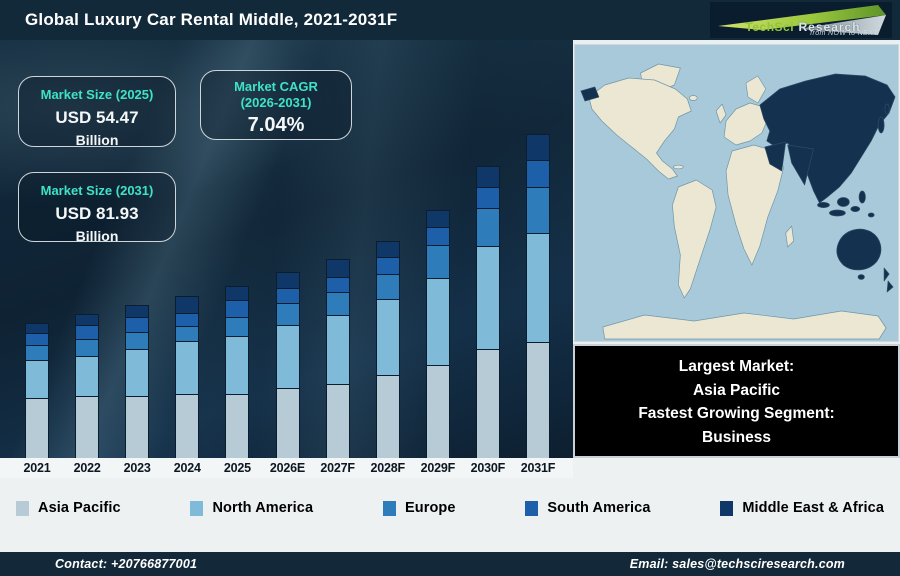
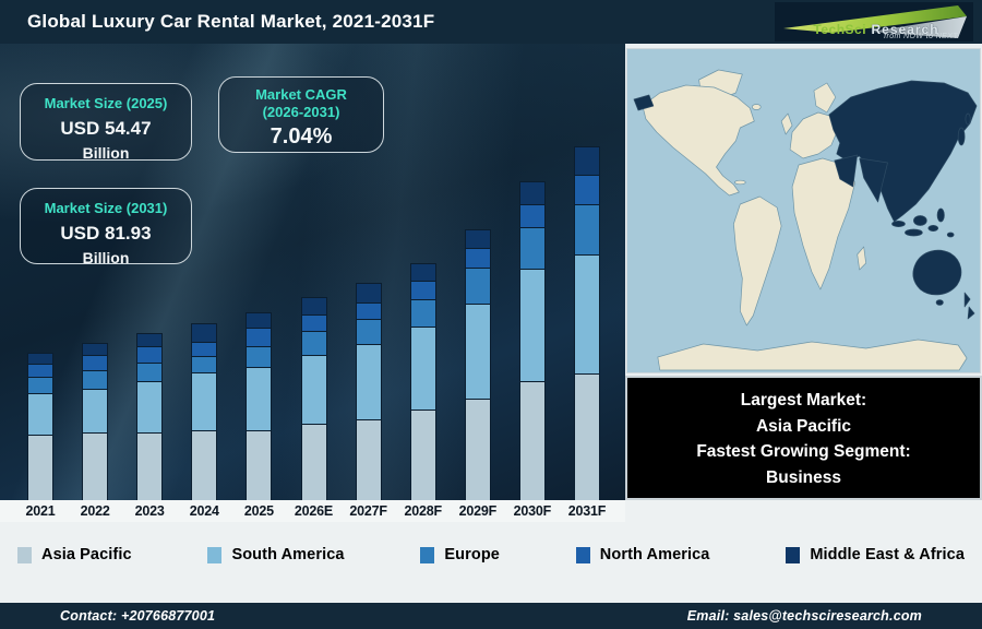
- Global Luxury Car Rental Middle, 2021-2031F
+ Global Luxury Car Rental Market, 2021-2031F
  TechSci Research
  Market Size (2025)
  USD 54.47
  Billion
  Market CAGR
  (2026-2031)
  7.04%
  Market Size (2031)
  USD 81.93
  Billion
  Largest Market:
  Asia Pacific
  Fastest Growing Segment:
  Business
  2021
  2022
  2023
  2024
  2025
  2026E
  2027F
  2028F
  2029F
  2030F
  2031F
  Asia Pacific
- North America
+ South America
  Europe
- South America
+ North America
  Middle East & Africa
  Contact: +20766877001
  Email: sales@techsciresearch.com
